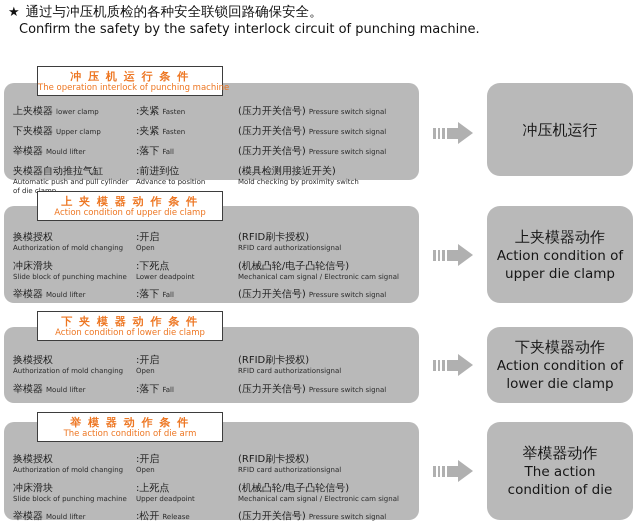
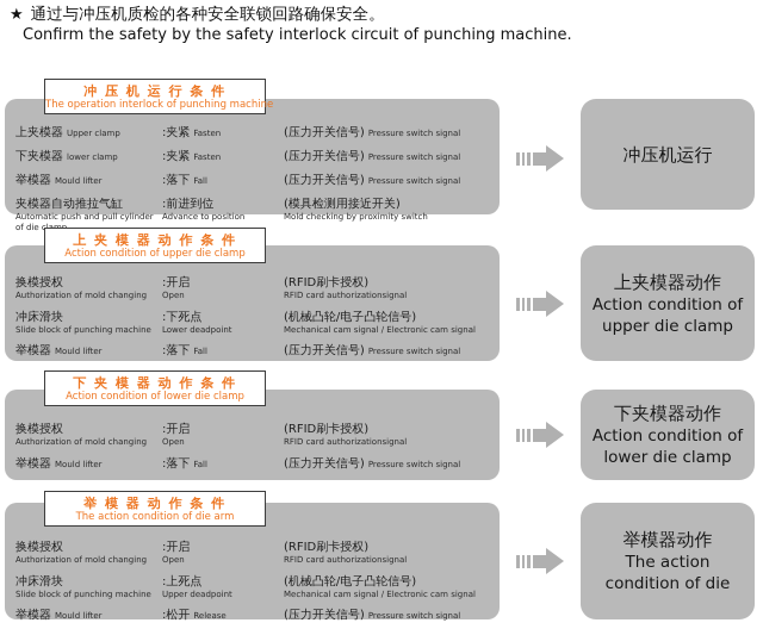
  ★ 通过与冲压机质检的各种安全联锁回路确保安全。
  Confirm the safety by the safety interlock circuit of punching machine.
  冲 压 机 运 行 条 件
  The operation interlock of punching machine
- 上夹模器 lower clamp
+ 上夹模器 Upper clamp
  :夹紧 Fasten
  (压力开关信号) Pressure switch signal
- 下夹模器 Upper clamp
+ 下夹模器 lower clamp
  :夹紧 Fasten
  (压力开关信号) Pressure switch signal
  举模器 Mould lifter
  :落下 Fall
  (压力开关信号) Pressure switch signal
  夹模器自动推拉气缸
  Automatic push and pull cylinder of die
  :前进到位
  Advance to position
  (模具检测用接近开关)
  Mold checking by proximity switch
  冲压机运行
  上 夹 模 器 动 作 条 件
  Action condition of upper die clamp
  换模授权
  Authorization of mold changing
  :开启
  Open
  (RFID刷卡授权)
  RFID card authorizationsignal
  冲床滑块
  Slide block of punching machine
  :下死点
  Lower deadpoint
  (机械凸轮/电子凸轮信号)
  Mechanical cam signal / Electronic cam signal
  举模器 Mould lifter
  :落下 Fall
  (压力开关信号) Pressure switch signal
  上夹模器动作
  Action condition of upper die clamp
  下 夹 模 器 动 作 条 件
  Action condition of lower die clamp
  换模授权
  Authorization of mold changing
  :开启
  Open
  (RFID刷卡授权)
  RFID card authorizationsignal
  举模器 Mould lifter
  :落下 Fall
  (压力开关信号) Pressure switch signal
  下夹模器动作
  Action condition of lower die clamp
  举 模 器 动 作 条 件
  The action condition of die arm
  换模授权
  Authorization of mold changing
  :开启
  Open
  (RFID刷卡授权)
  RFID card authorizationsignal
  冲床滑块
  Slide block of punching machine
  :上死点
  Upper deadpoint
  (机械凸轮/电子凸轮信号)
  Mechanical cam signal / Electronic cam signal
  举模器 Mould lifter
  :松开 Release
  (压力开关信号) Pressure switch signal
  举模器动作
  The action condition of die
